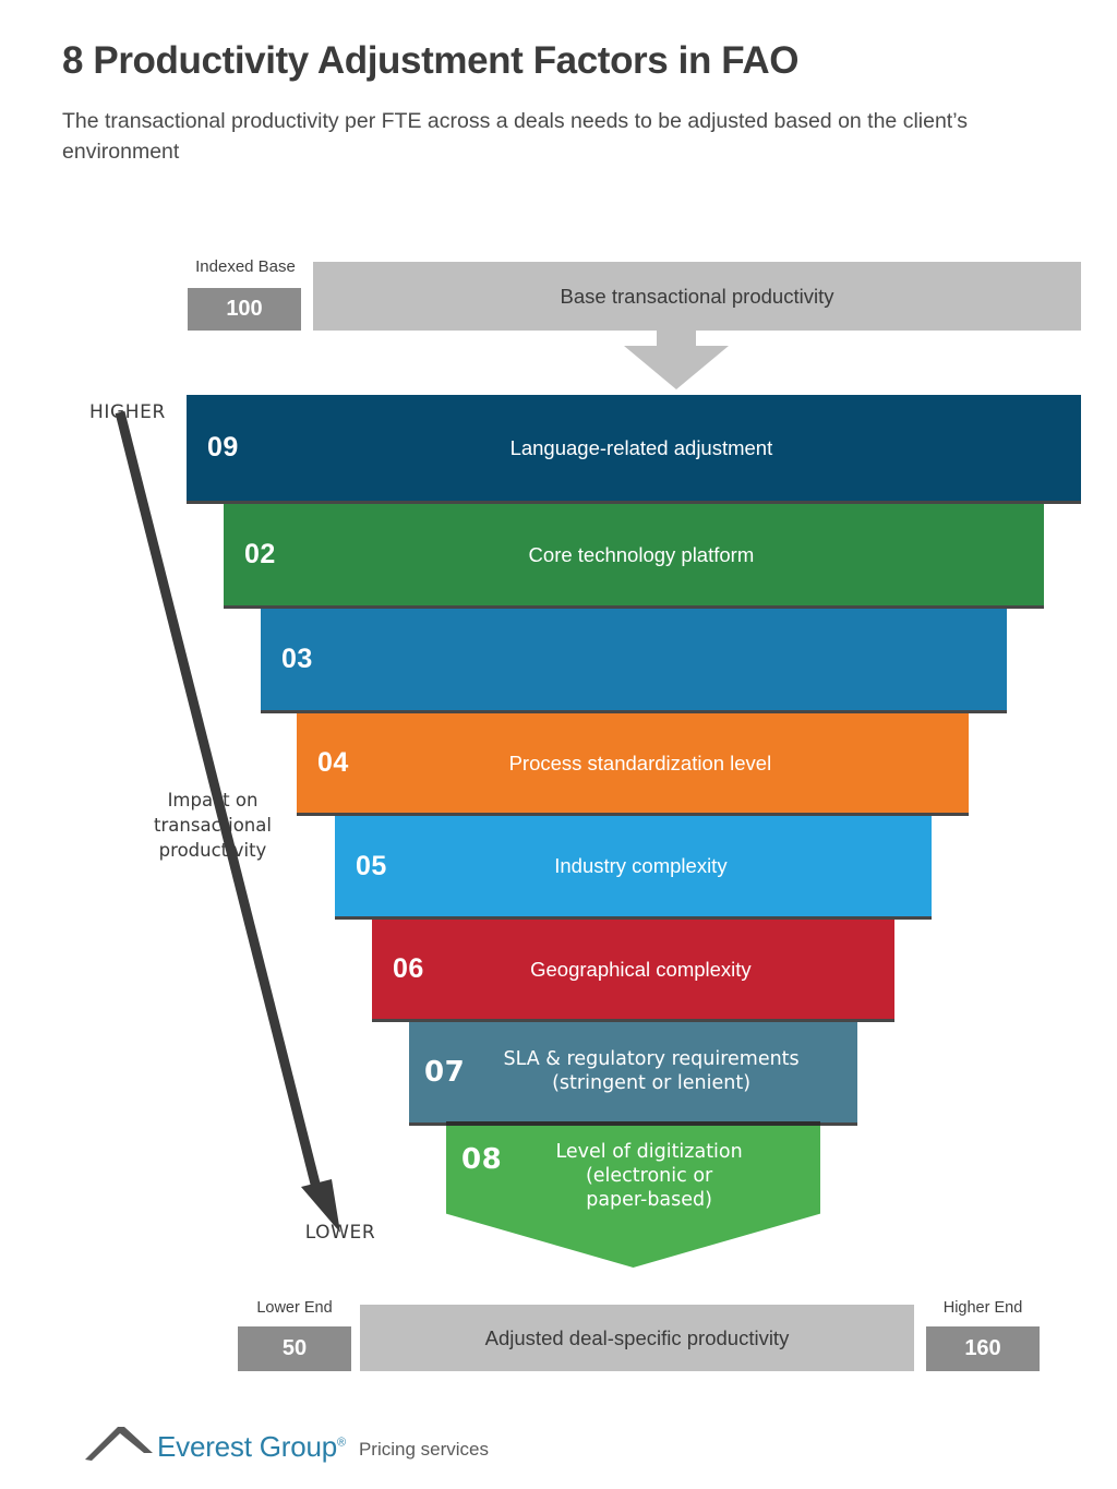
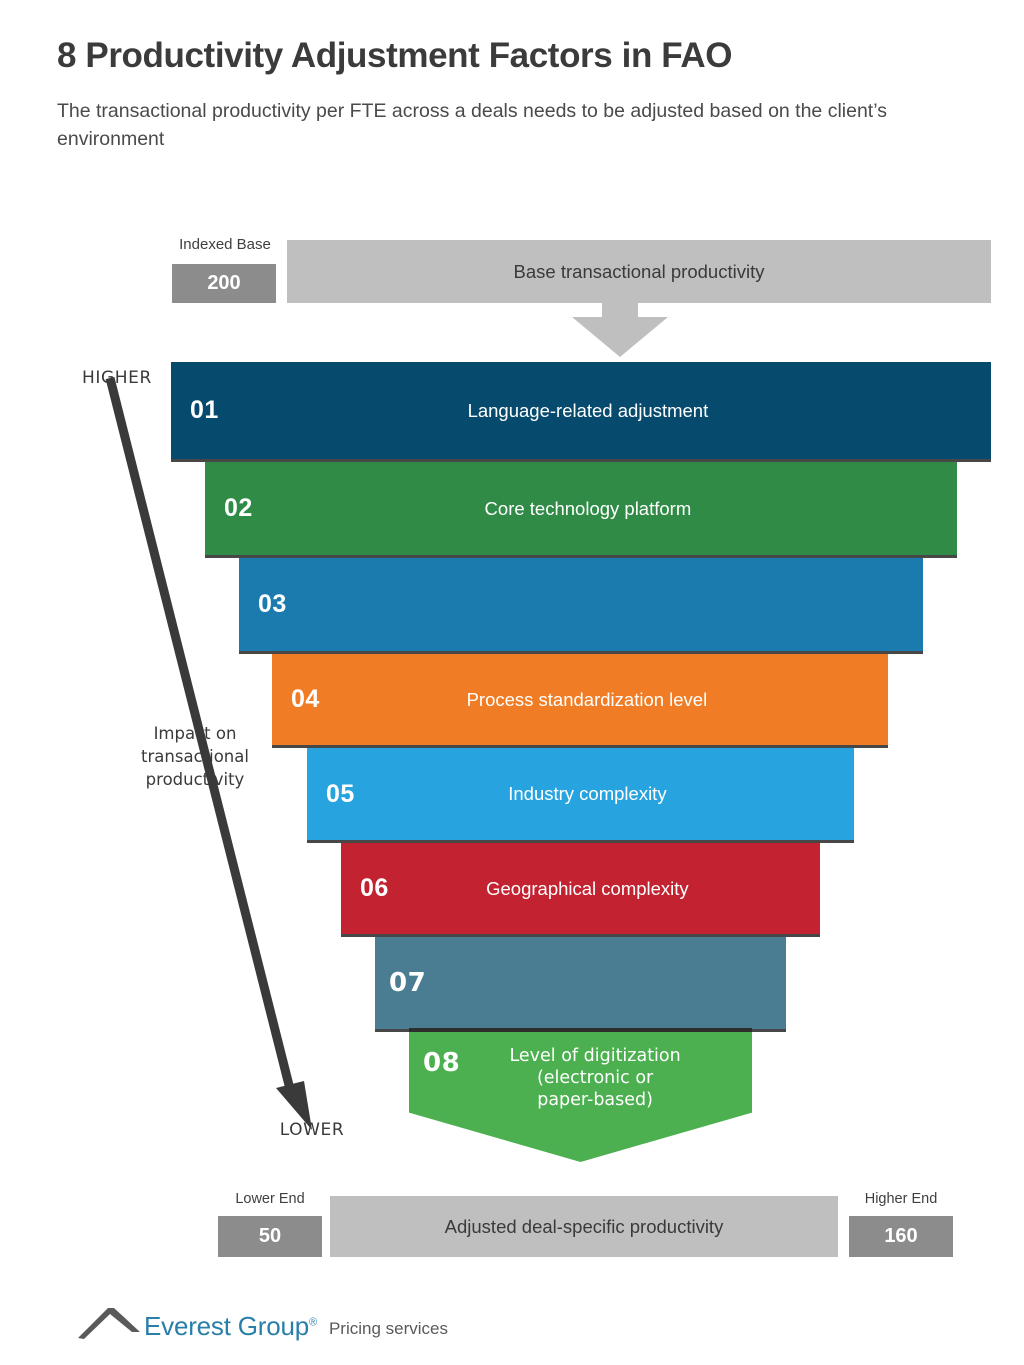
  8 Productivity Adjustment Factors in FAO
  The transactional productivity per FTE across a deals needs to be adjusted based on the client’s environment
  Indexed Base
- 100
+ 200
  Base transactional productivity
- 09
+ 01
  Language-related adjustment
  02
  Core technology platform
  03
  04
  Process standardization level
  05
  Industry complexity
  06
  Geographical complexity
  07
- SLA & regulatory requirements
- (stringent or lenient)
  08
  Level of digitization
  (electronic or
  paper-based)
  HIGHER
  Impact on transactional productivity
  LOWER
  Lower End
  50
  Adjusted deal-specific productivity
  Higher End
  160
  Everest Group®
  Pricing services
